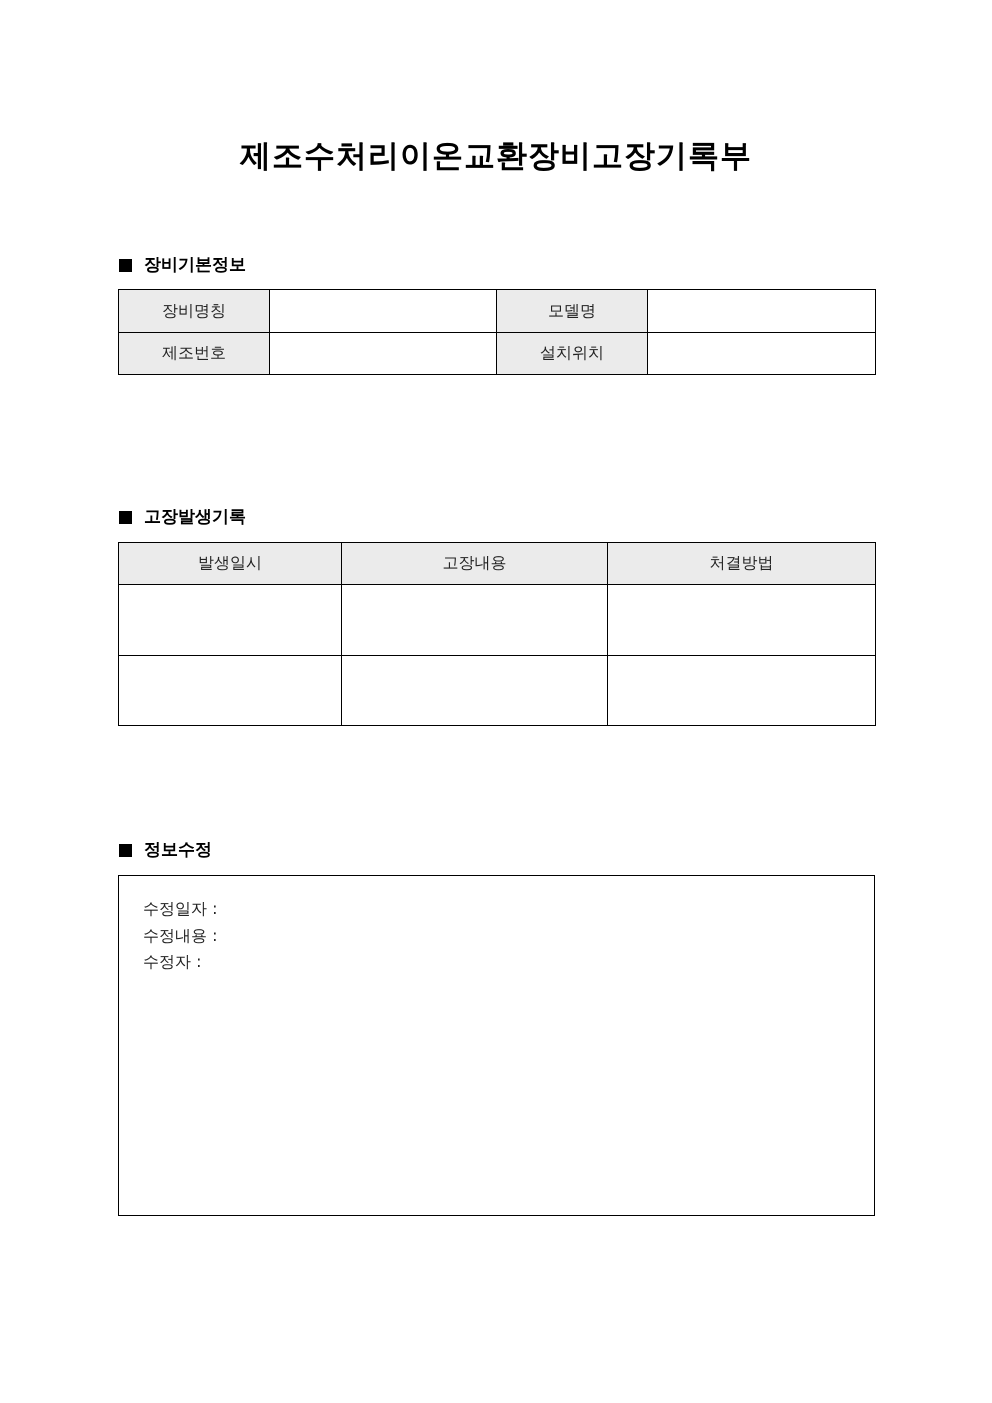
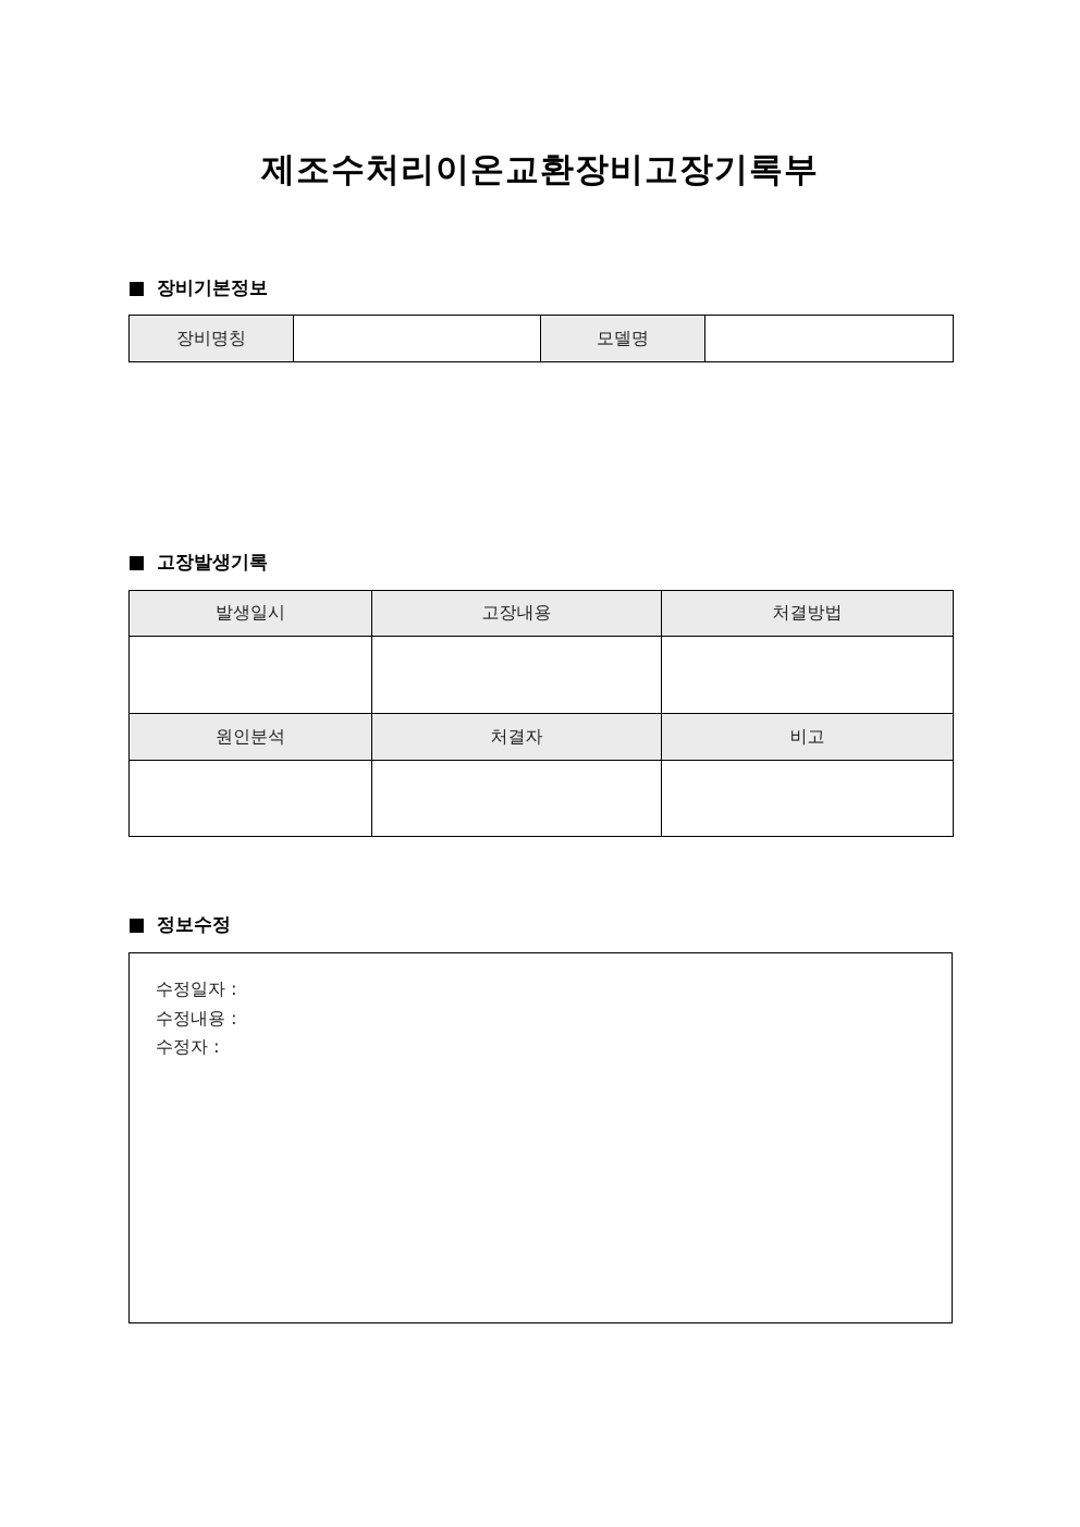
  제조수처리이온교환장비고장기록부
  장비기본정보
  장비명칭		모델명
- 제조번호		설치위치
  고장발생기록
  발생일시	고장내용	처결방법
+ 원인분석	처결자	비고
  정보수정
  수정일자 :
  수정내용 :
  수정자 :
